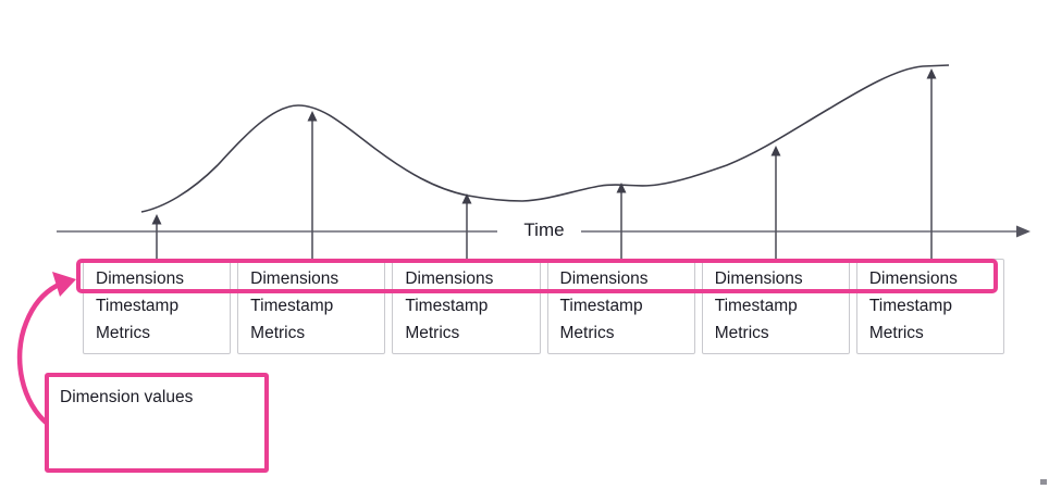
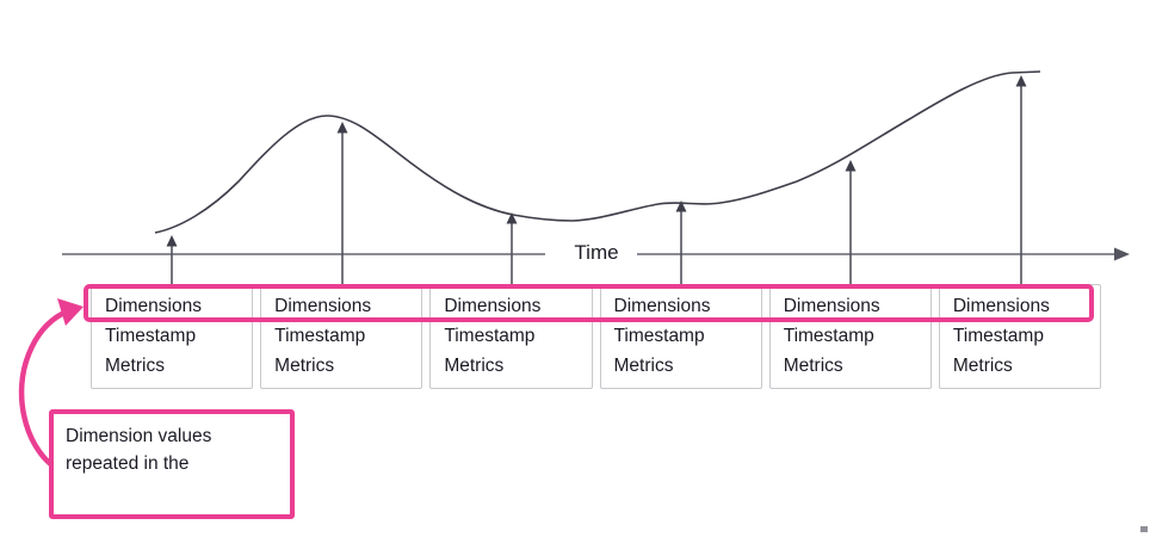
  Dimensions
  Timestamp
  Metrics
  Dimensions
  Timestamp
  Metrics
  Dimensions
  Timestamp
  Metrics
  Dimensions
  Timestamp
  Metrics
  Dimensions
  Timestamp
  Metrics
  Dimensions
  Timestamp
  Metrics
  Time
  Dimension values
+ repeated in the
